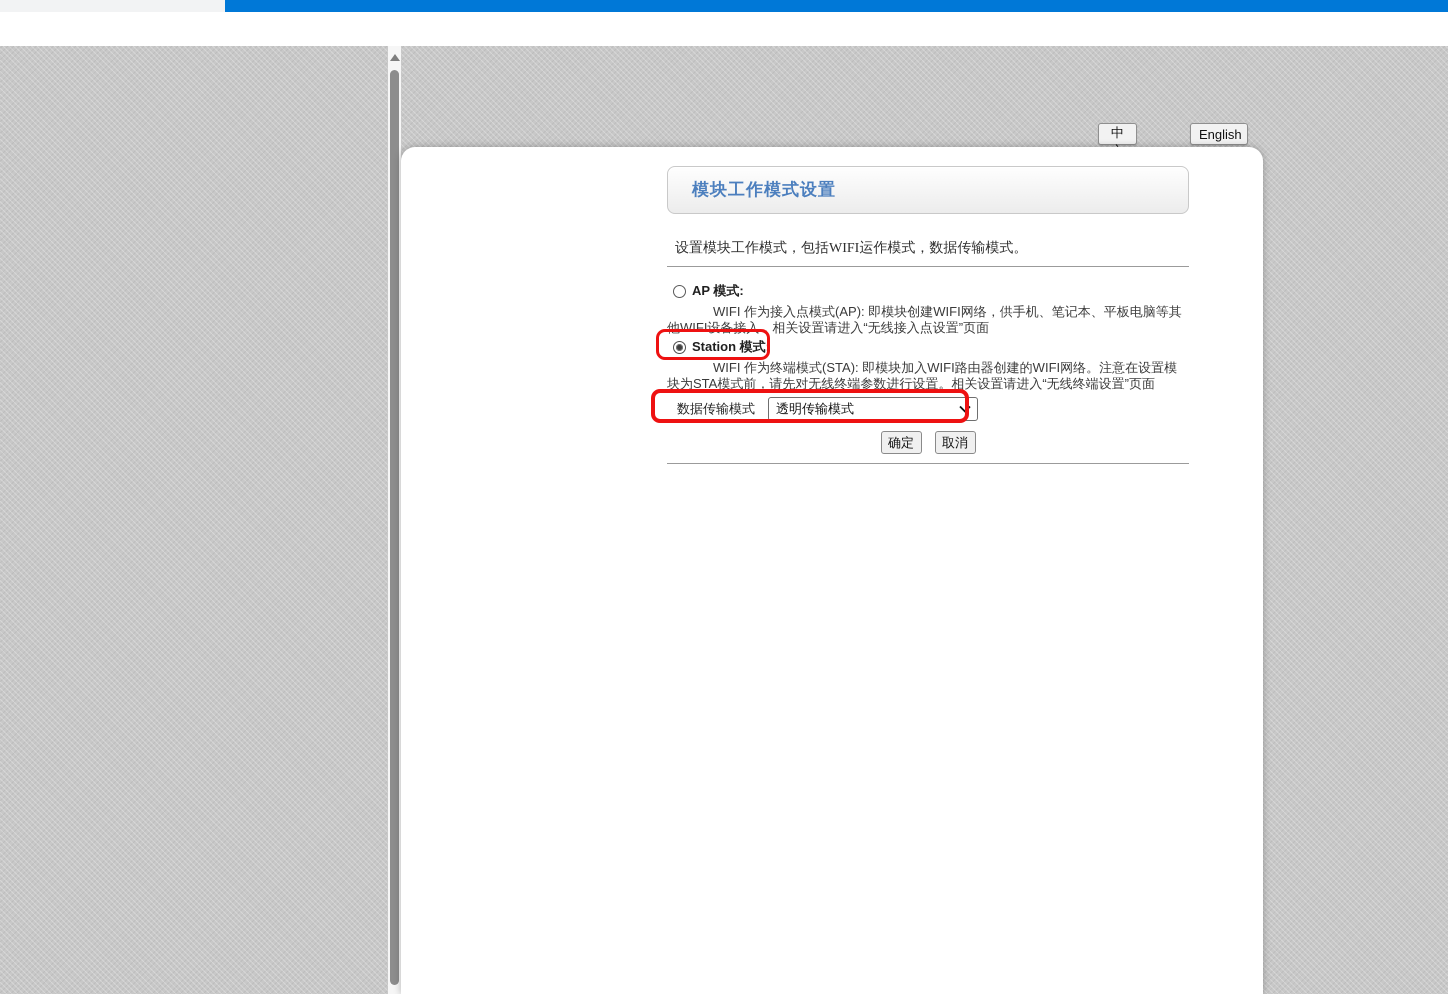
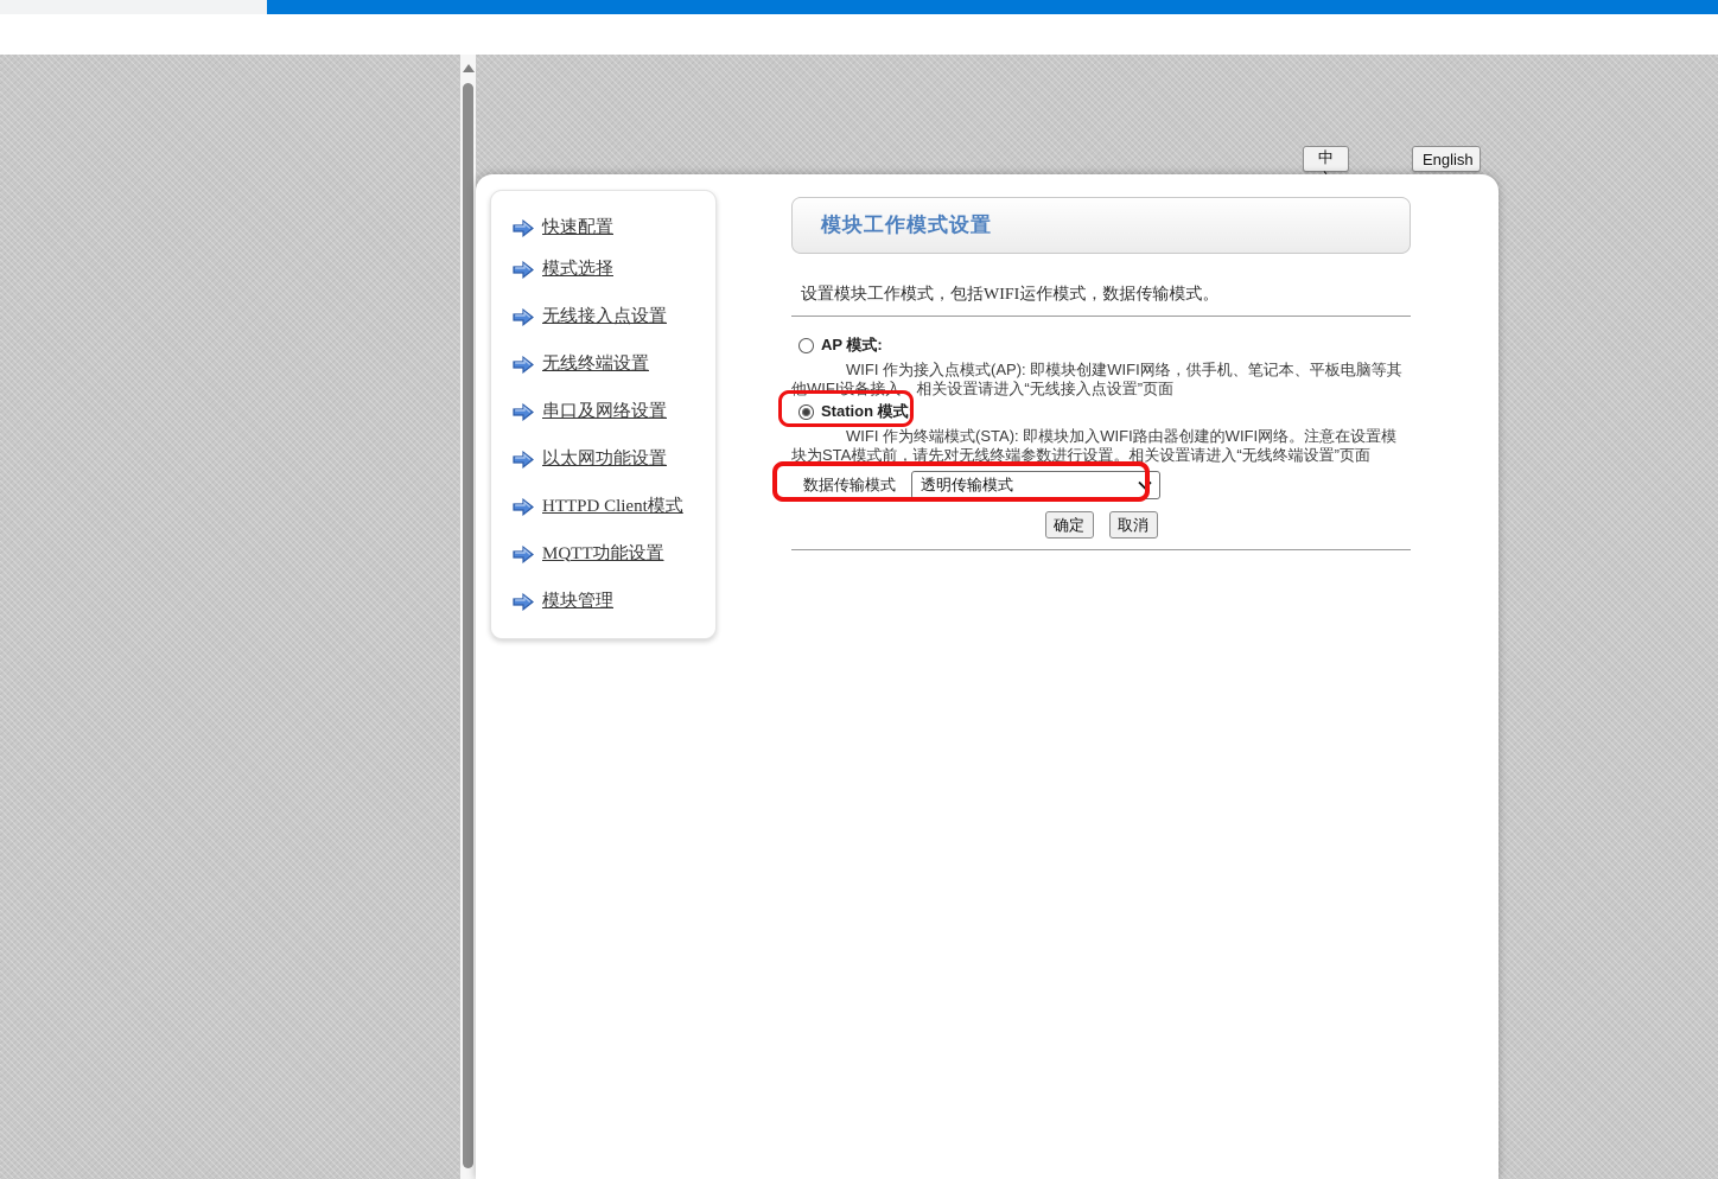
  English
+ 快速配置
+ 模式选择
+ 无线接入点设置
+ 无线终端设置
+ 串口及网络设置
+ 以太网功能设置
+ HTTPD Client模式
+ MQTT功能设置
+ 模块管理
  模块工作模式设置
  设置模块工作模式，包括WIFI运作模式，数据传输模式。
  AP 模式:
  WIFI 作为接入点模式(AP): 即模块创建WIFI网络，供手机、笔记本、平板电脑等其他WIFI设备接入，相关设置请进入“无线接入点设置”页面
  Station 模式:
  WIFI 作为终端模式(STA): 即模块加入WIFI路由器创建的WIFI网络。注意在设置模块为STA模式前，请先对无线终端参数进行设置。相关设置请进入“无线终端设置”页面
  数据传输模式
  透明传输模式
  确定
  取消
